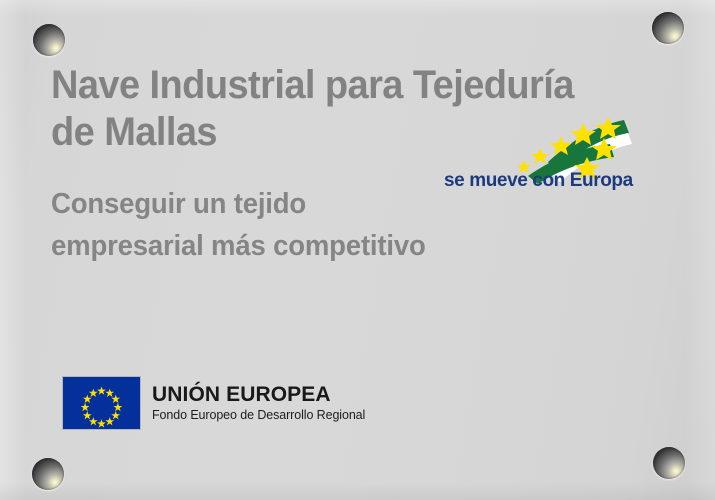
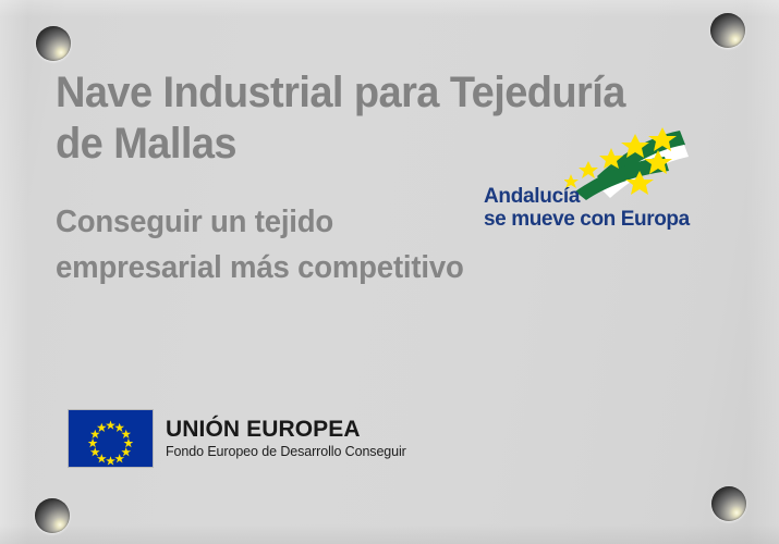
  Nave Industrial para Tejeduría
  de Mallas
  Conseguir un tejido
  empresarial más competitivo
+ Andalucía
  se mueve con Europa
  UNIÓN EUROPEA
- Fondo Europeo de Desarrollo Regional
+ Fondo Europeo de Desarrollo Conseguir
